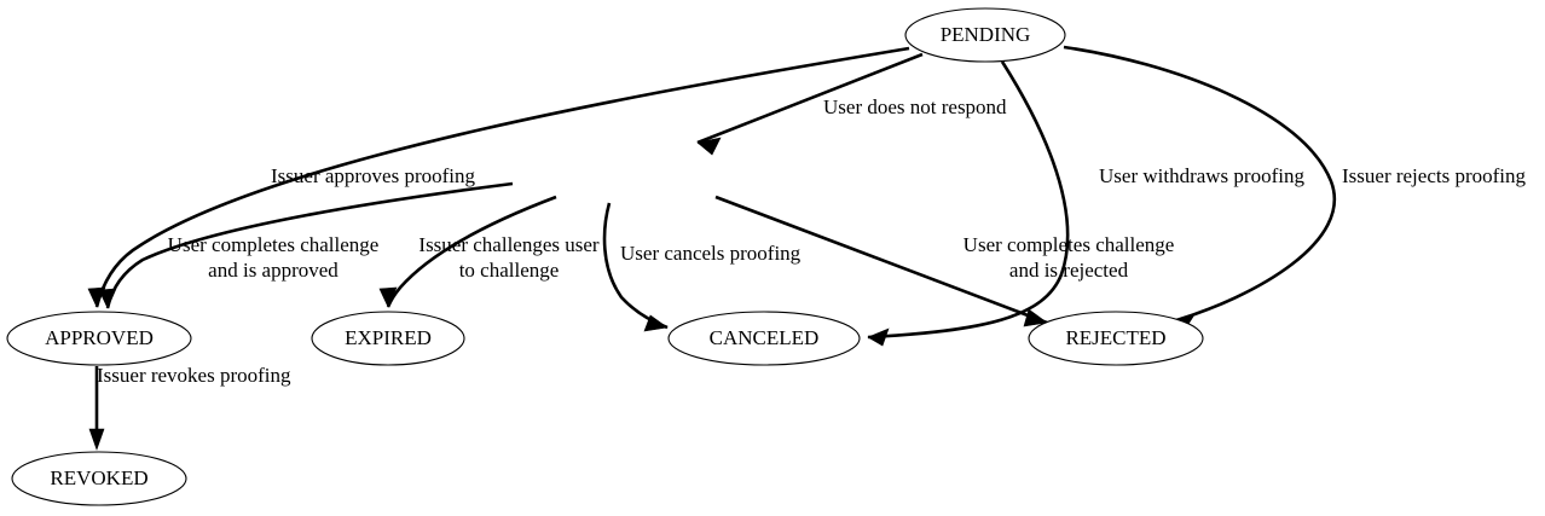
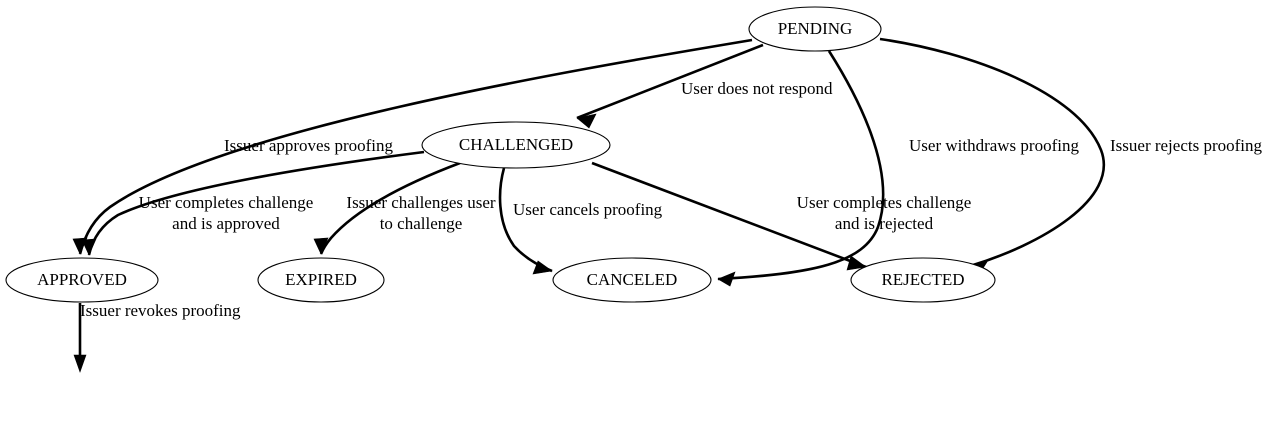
  PENDING
+ CHALLENGED
  APPROVED
  EXPIRED
  CANCELED
  REJECTED
- REVOKED
  User does not respond
  Issuer approves proofing
  User completes challenge and is approved
  Issuer challenges user to challenge
  User cancels proofing
  User completes challenge and is rejected
  User withdraws proofing
  Issuer rejects proofing
  Issuer revokes proofing
